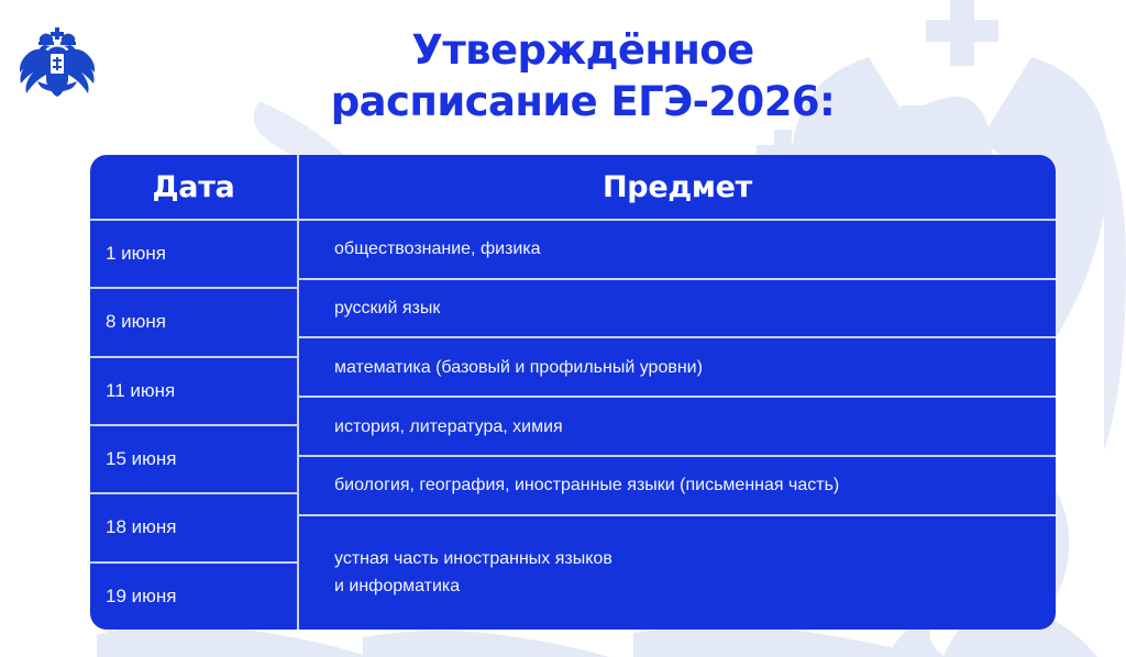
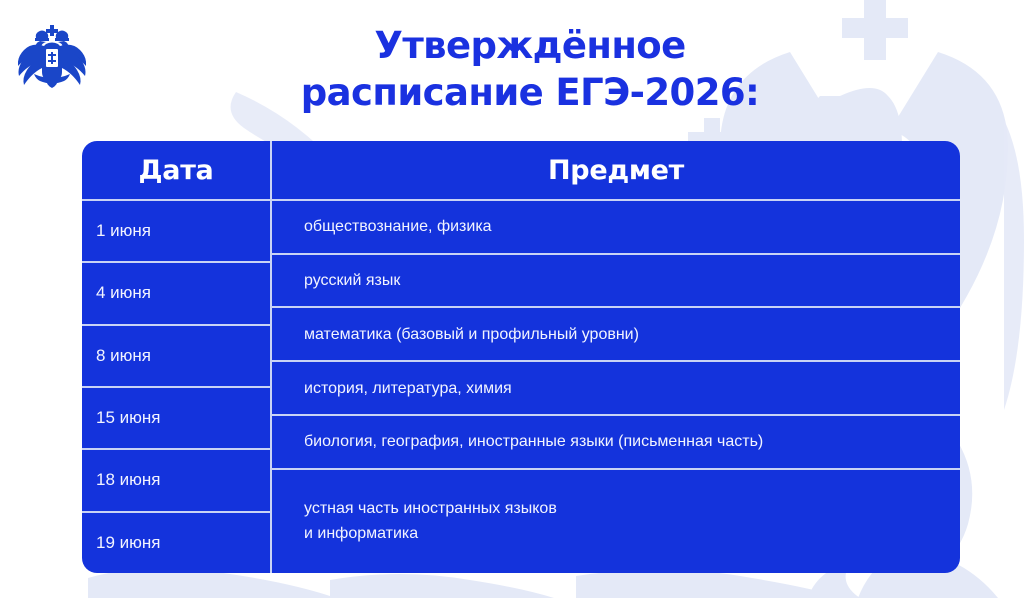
  Утверждённое
  расписание ЕГЭ-2026:
  Дата
  Предмет
  1 июня
+ 4 июня
  8 июня
- 11 июня
  15 июня
  18 июня
  19 июня
  обществознание, физика
  русский язык
  математика (базовый и профильный уровни)
  история, литература, химия
  биология, география, иностранные языки (письменная часть)
  устная часть иностранных языков
  и информатика
